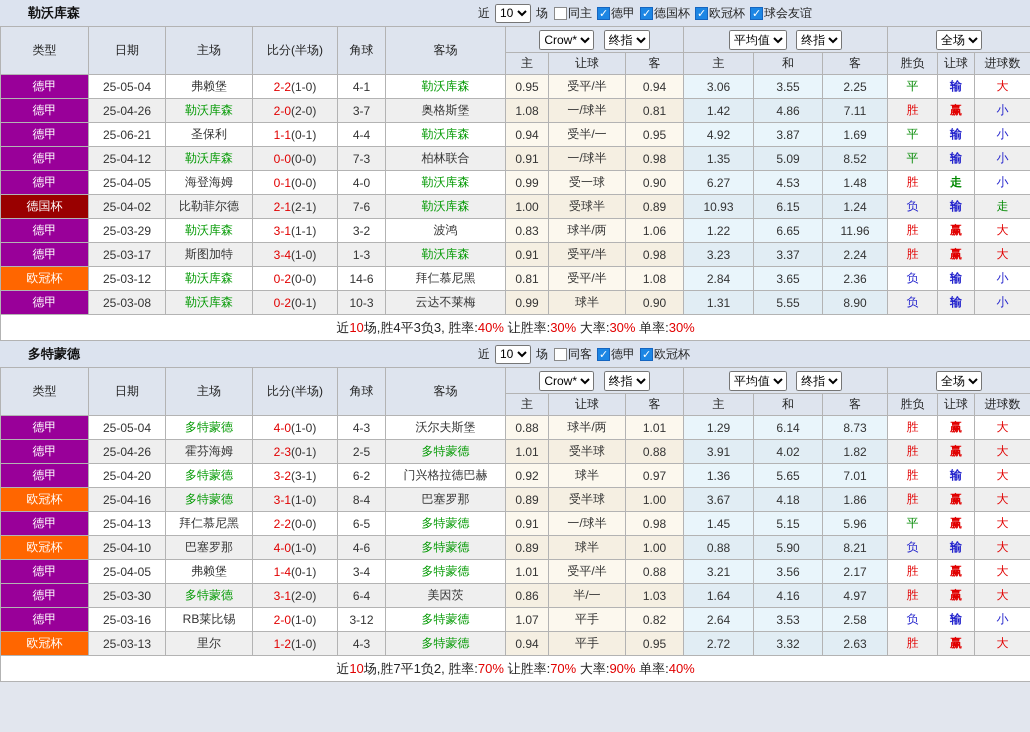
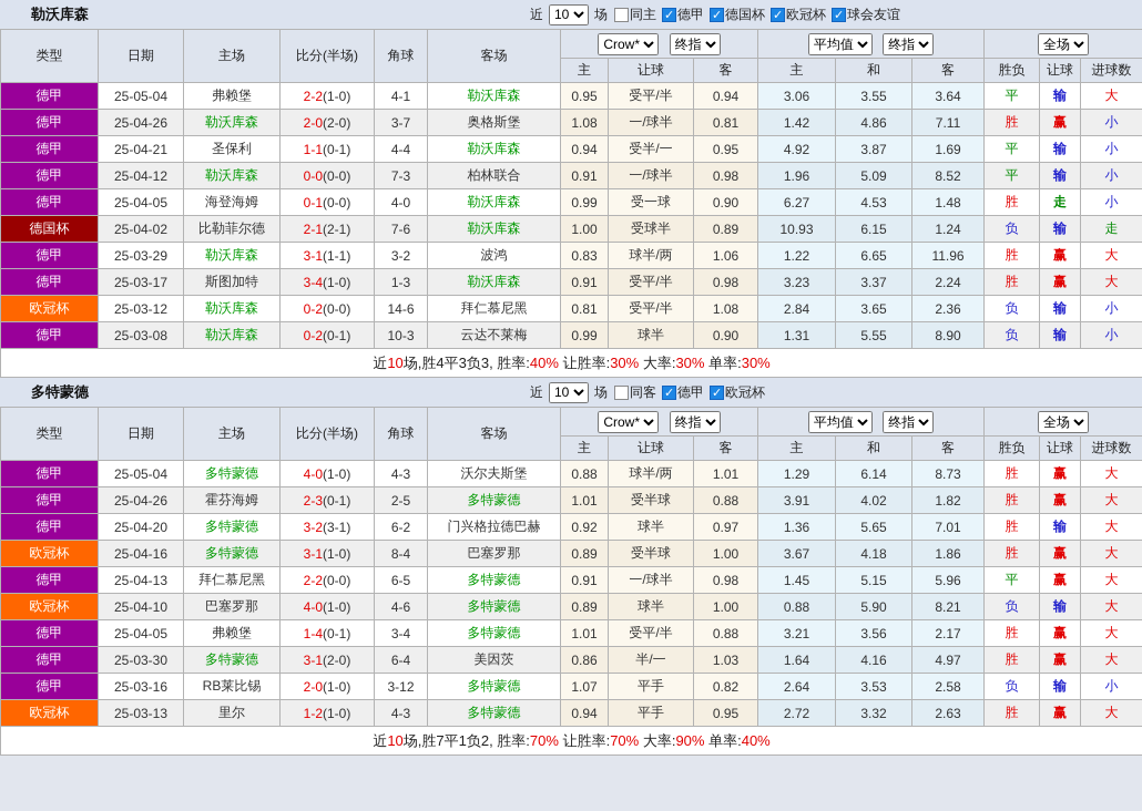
  勒沃库森
  近
  10
  场
  同主
  德甲
  德国杯
  欧冠杯
  球会友谊
  类型	日期	主场	比分(半场)	角球	客场	Crow* 终指	平均值 终指	全场
  主	让球	客	主	和	客	胜负	让球	进球数
- 德甲	25-05-04	弗赖堡	2-2(1-0)	4-1	勒沃库森	0.95	受平/半	0.94	3.06	3.55	2.25	平	输	大
+ 德甲	25-05-04	弗赖堡	2-2(1-0)	4-1	勒沃库森	0.95	受平/半	0.94	3.06	3.55	3.64	平	输	大
  德甲	25-04-26	勒沃库森	2-0(2-0)	3-7	奥格斯堡	1.08	一/球半	0.81	1.42	4.86	7.11	胜	赢	小
- 德甲	25-06-21	圣保利	1-1(0-1)	4-4	勒沃库森	0.94	受半/一	0.95	4.92	3.87	1.69	平	输	小
+ 德甲	25-04-21	圣保利	1-1(0-1)	4-4	勒沃库森	0.94	受半/一	0.95	4.92	3.87	1.69	平	输	小
- 德甲	25-04-12	勒沃库森	0-0(0-0)	7-3	柏林联合	0.91	一/球半	0.98	1.35	5.09	8.52	平	输	小
+ 德甲	25-04-12	勒沃库森	0-0(0-0)	7-3	柏林联合	0.91	一/球半	0.98	1.96	5.09	8.52	平	输	小
  德甲	25-04-05	海登海姆	0-1(0-0)	4-0	勒沃库森	0.99	受一球	0.90	6.27	4.53	1.48	胜	走	小
  德国杯	25-04-02	比勒菲尔德	2-1(2-1)	7-6	勒沃库森	1.00	受球半	0.89	10.93	6.15	1.24	负	输	走
  德甲	25-03-29	勒沃库森	3-1(1-1)	3-2	波鸿	0.83	球半/两	1.06	1.22	6.65	11.96	胜	赢	大
  德甲	25-03-17	斯图加特	3-4(1-0)	1-3	勒沃库森	0.91	受平/半	0.98	3.23	3.37	2.24	胜	赢	大
  欧冠杯	25-03-12	勒沃库森	0-2(0-0)	14-6	拜仁慕尼黑	0.81	受平/半	1.08	2.84	3.65	2.36	负	输	小
  德甲	25-03-08	勒沃库森	0-2(0-1)	10-3	云达不莱梅	0.99	球半	0.90	1.31	5.55	8.90	负	输	小
  近10场,胜4平3负3, 胜率:40% 让胜率:30% 大率:30% 单率:30%
  多特蒙德
  近
  10
  场
  同客
  德甲
  欧冠杯
  类型	日期	主场	比分(半场)	角球	客场	Crow* 终指	平均值 终指	全场
  主	让球	客	主	和	客	胜负	让球	进球数
  德甲	25-05-04	多特蒙德	4-0(1-0)	4-3	沃尔夫斯堡	0.88	球半/两	1.01	1.29	6.14	8.73	胜	赢	大
  德甲	25-04-26	霍芬海姆	2-3(0-1)	2-5	多特蒙德	1.01	受半球	0.88	3.91	4.02	1.82	胜	赢	大
  德甲	25-04-20	多特蒙德	3-2(3-1)	6-2	门兴格拉德巴赫	0.92	球半	0.97	1.36	5.65	7.01	胜	输	大
  欧冠杯	25-04-16	多特蒙德	3-1(1-0)	8-4	巴塞罗那	0.89	受半球	1.00	3.67	4.18	1.86	胜	赢	大
  德甲	25-04-13	拜仁慕尼黑	2-2(0-0)	6-5	多特蒙德	0.91	一/球半	0.98	1.45	5.15	5.96	平	赢	大
  欧冠杯	25-04-10	巴塞罗那	4-0(1-0)	4-6	多特蒙德	0.89	球半	1.00	0.88	5.90	8.21	负	输	大
  德甲	25-04-05	弗赖堡	1-4(0-1)	3-4	多特蒙德	1.01	受平/半	0.88	3.21	3.56	2.17	胜	赢	大
  德甲	25-03-30	多特蒙德	3-1(2-0)	6-4	美因茨	0.86	半/一	1.03	1.64	4.16	4.97	胜	赢	大
  德甲	25-03-16	RB莱比锡	2-0(1-0)	3-12	多特蒙德	1.07	平手	0.82	2.64	3.53	2.58	负	输	小
  欧冠杯	25-03-13	里尔	1-2(1-0)	4-3	多特蒙德	0.94	平手	0.95	2.72	3.32	2.63	胜	赢	大
  近10场,胜7平1负2, 胜率:70% 让胜率:70% 大率:90% 单率:40%
